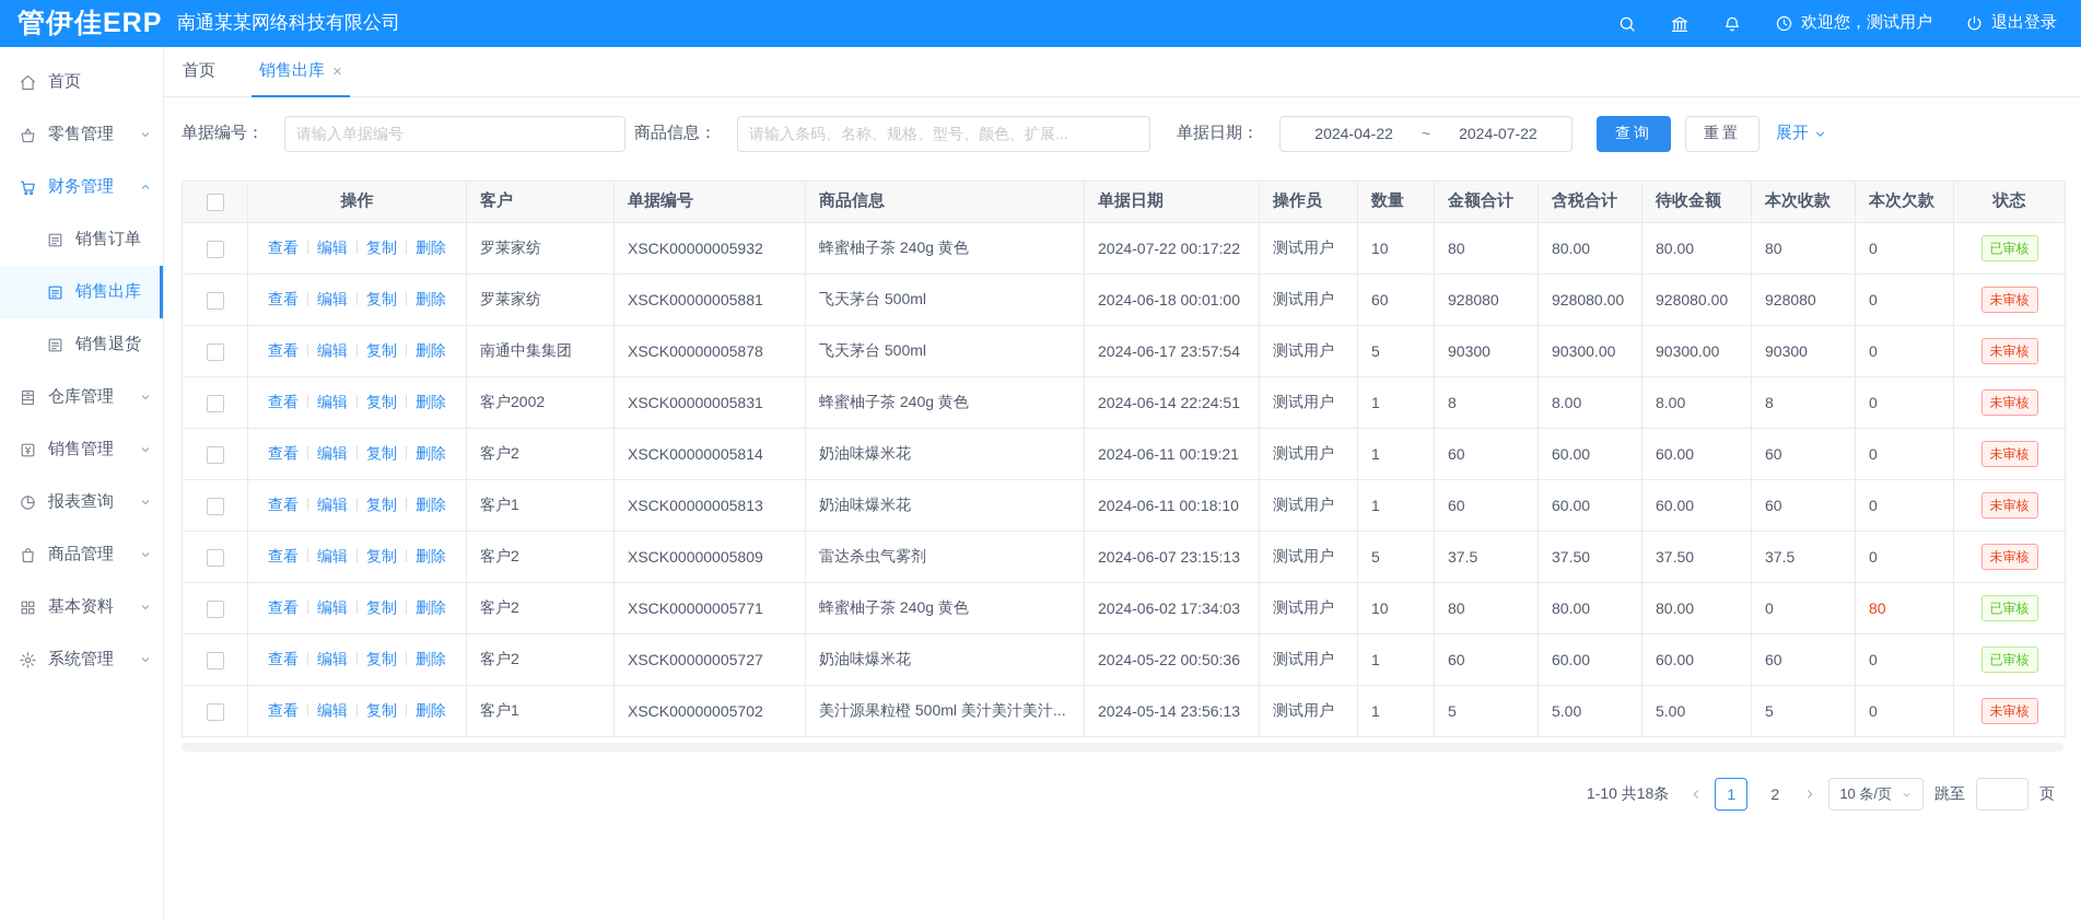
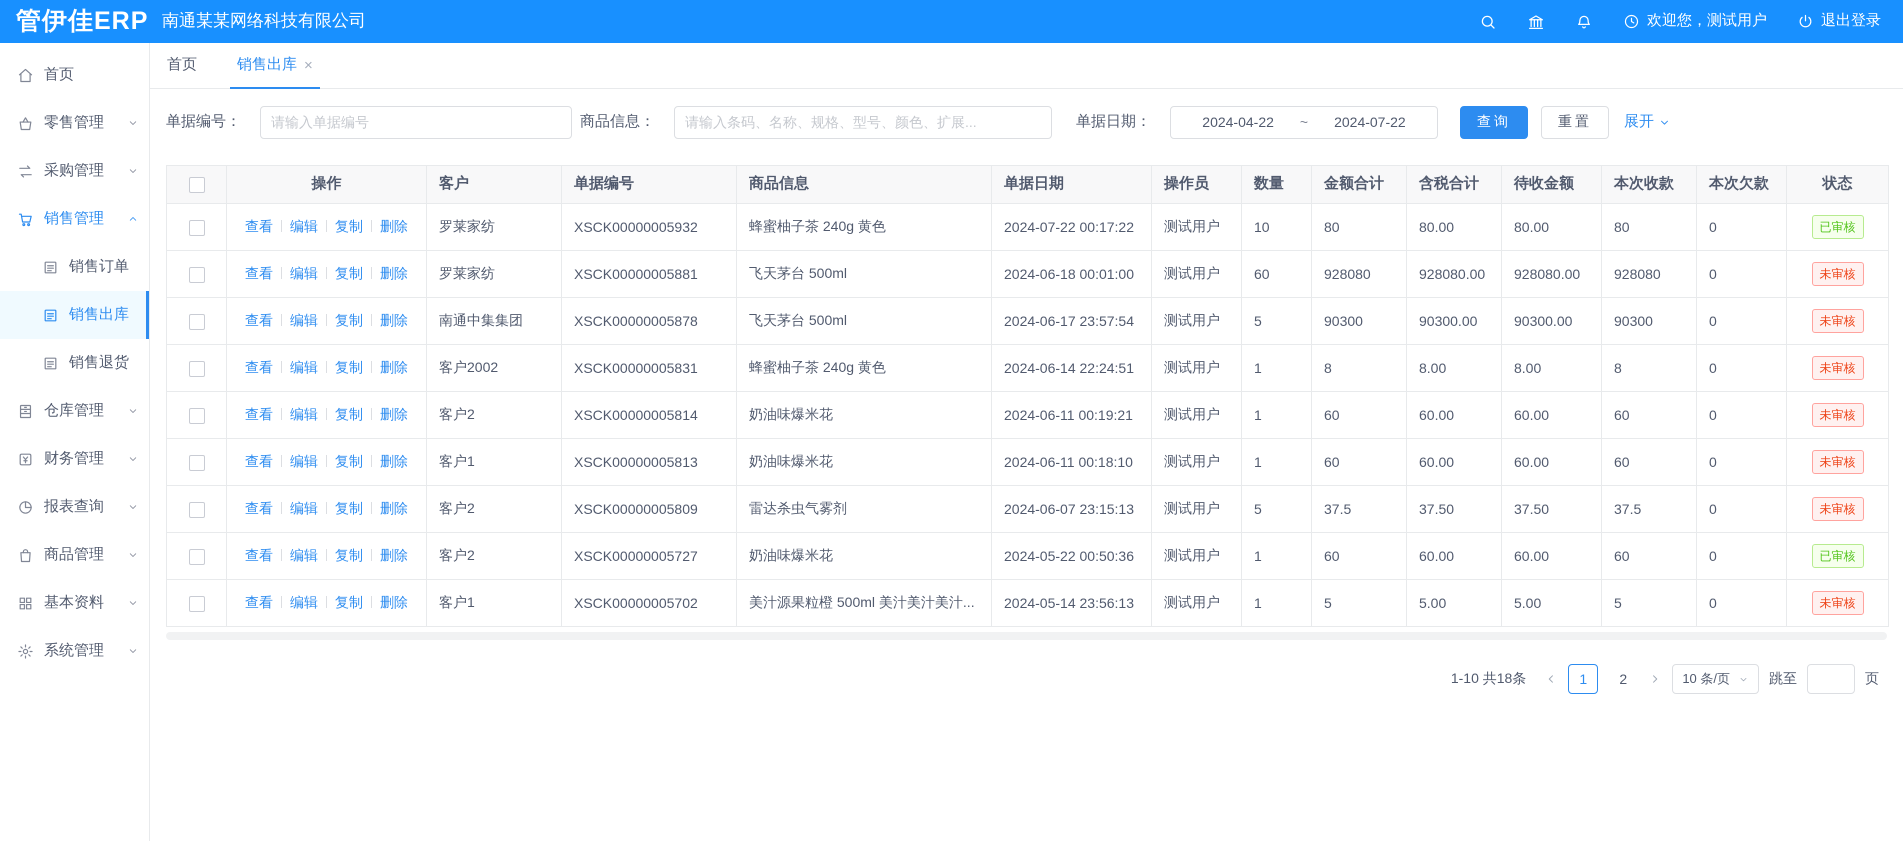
  管伊佳ERP
  南通某某网络科技有限公司
  欢迎您，测试用户
  退出登录
  首页
  零售管理
+ 采购管理
- 财务管理
+ 销售管理
  销售订单
  销售出库
  销售退货
  仓库管理
- 销售管理
+ 财务管理
  报表查询
  商品管理
  基本资料
  系统管理
  首页
  销售出库
  ×
  单据编号：
  请输入单据编号
  商品信息：
  请输入条码、名称、规格、型号、颜色、扩展...
  单据日期：
  2024-04-22
  ~
  2024-07-22
  查询
  重置
  展开
  	操作	客户	单据编号	商品信息	单据日期	操作员	数量	金额合计	含税合计	待收金额	本次收款	本次欠款	状态
  	查看 编辑 复制 删除	罗莱家纺	XSCK00000005932	蜂蜜柚子茶 240g 黄色	2024-07-22 00:17:22	测试用户	10	80	80.00	80.00	80	0	已审核
  	查看 编辑 复制 删除	罗莱家纺	XSCK00000005881	飞天茅台 500ml	2024-06-18 00:01:00	测试用户	60	928080	928080.00	928080.00	928080	0	未审核
  	查看 编辑 复制 删除	南通中集集团	XSCK00000005878	飞天茅台 500ml	2024-06-17 23:57:54	测试用户	5	90300	90300.00	90300.00	90300	0	未审核
  	查看 编辑 复制 删除	客户2002	XSCK00000005831	蜂蜜柚子茶 240g 黄色	2024-06-14 22:24:51	测试用户	1	8	8.00	8.00	8	0	未审核
  	查看 编辑 复制 删除	客户2	XSCK00000005814	奶油味爆米花	2024-06-11 00:19:21	测试用户	1	60	60.00	60.00	60	0	未审核
  	查看 编辑 复制 删除	客户1	XSCK00000005813	奶油味爆米花	2024-06-11 00:18:10	测试用户	1	60	60.00	60.00	60	0	未审核
  	查看 编辑 复制 删除	客户2	XSCK00000005809	雷达杀虫气雾剂	2024-06-07 23:15:13	测试用户	5	37.5	37.50	37.50	37.5	0	未审核
- 	查看 编辑 复制 删除	客户2	XSCK00000005771	蜂蜜柚子茶 240g 黄色	2024-06-02 17:34:03	测试用户	10	80	80.00	80.00	0	80	已审核
  	查看 编辑 复制 删除	客户2	XSCK00000005727	奶油味爆米花	2024-05-22 00:50:36	测试用户	1	60	60.00	60.00	60	0	已审核
  	查看 编辑 复制 删除	客户1	XSCK00000005702	美汁源果粒橙 500ml 美汁美汁美汁...	2024-05-14 23:56:13	测试用户	1	5	5.00	5.00	5	0	未审核
  1-10 共18条
  1
  2
  10 条/页
  跳至
  页
